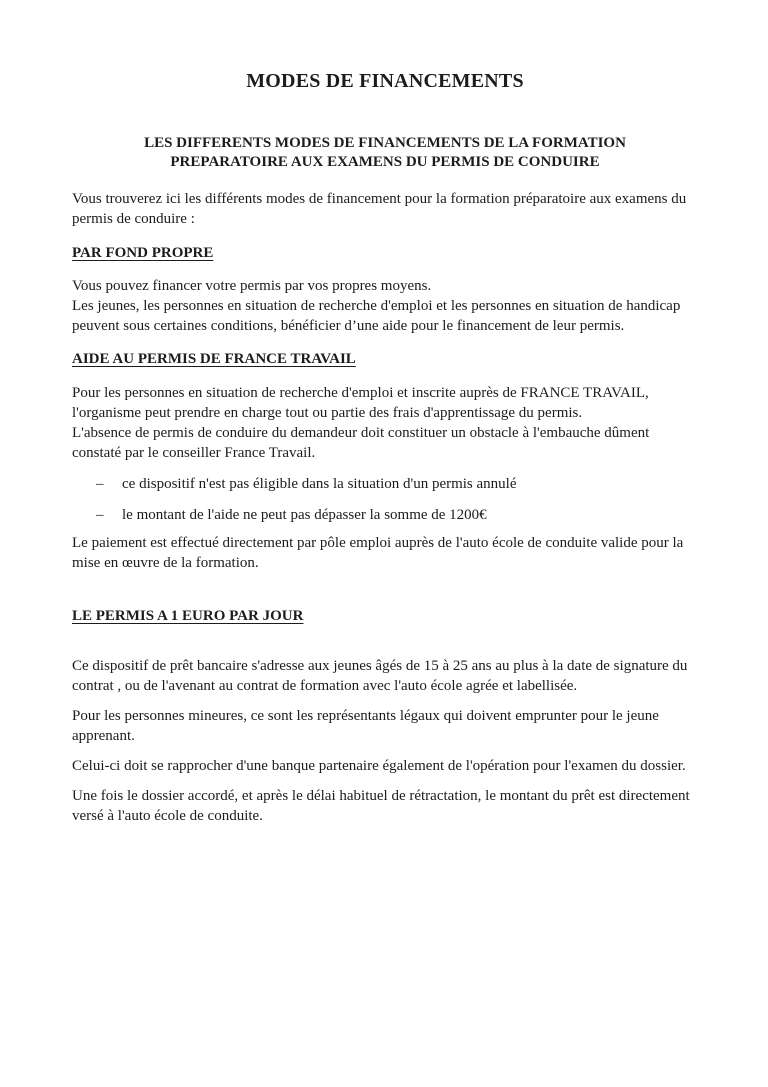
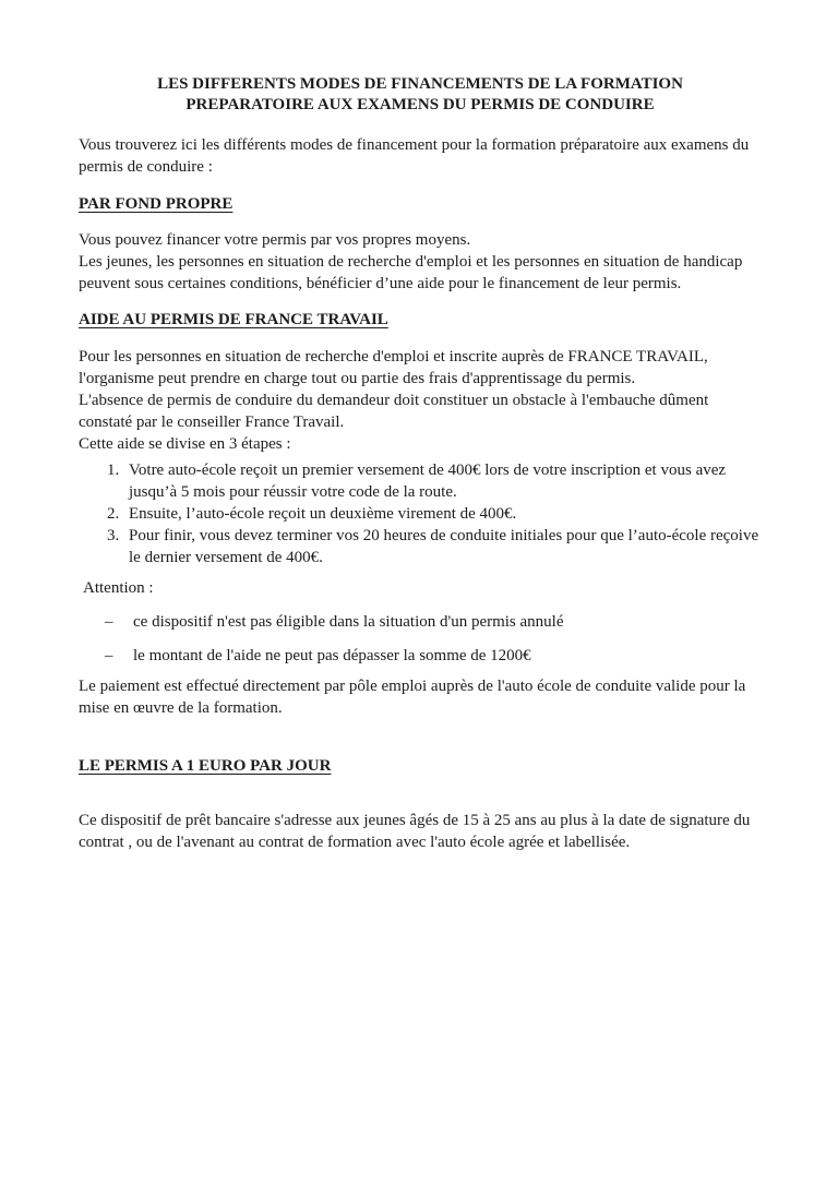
- MODES DE FINANCEMENTS
  LES DIFFERENTS MODES DE FINANCEMENTS DE LA FORMATION
  PREPARATOIRE AUX EXAMENS DU PERMIS DE CONDUIRE
  Vous trouverez ici les différents modes de financement pour la formation préparatoire aux examens du permis de conduire :
  PAR FOND PROPRE
  Vous pouvez financer votre permis par vos propres moyens.
  Les jeunes, les personnes en situation de recherche d'emploi et les personnes en situation de handicap peuvent sous certaines conditions, bénéficier d’une aide pour le financement de leur permis.
  AIDE AU PERMIS DE FRANCE TRAVAIL
  Pour les personnes en situation de recherche d'emploi et inscrite auprès de FRANCE TRAVAIL, l'organisme peut prendre en charge tout ou partie des frais d'apprentissage du permis.
  L'absence de permis de conduire du demandeur doit constituer un obstacle à l'embauche dûment constaté par le conseiller France Travail.
+ Cette aide se divise en 3 étapes :
+ 1.
+ Votre auto-école reçoit un premier versement de 400€ lors de votre inscription et vous avez jusqu’à 5 mois pour réussir votre code de la route.
+ 2.
+ Ensuite, l’auto-école reçoit un deuxième virement de 400€.
+ 3.
+ Pour finir, vous devez terminer vos 20 heures de conduite initiales pour que l’auto-école reçoive le dernier versement de 400€.
+ Attention :
  –
  ce dispositif n'est pas éligible dans la situation d'un permis annulé
  –
  le montant de l'aide ne peut pas dépasser la somme de 1200€
  Le paiement est effectué directement par pôle emploi auprès de l'auto école de conduite valide pour la mise en œuvre de la formation.
  LE PERMIS A 1 EURO PAR JOUR
  Ce dispositif de prêt bancaire s'adresse aux jeunes âgés de 15 à 25 ans au plus à la date de signature du contrat , ou de l'avenant au contrat de formation avec l'auto école agrée et labellisée.
- Pour les personnes mineures, ce sont les représentants légaux qui doivent emprunter pour le jeune apprenant.
- Celui-ci doit se rapprocher d'une banque partenaire également de l'opération pour l'examen du dossier.
- Une fois le dossier accordé, et après le délai habituel de rétractation, le montant du prêt est directement versé à l'auto école de conduite.
